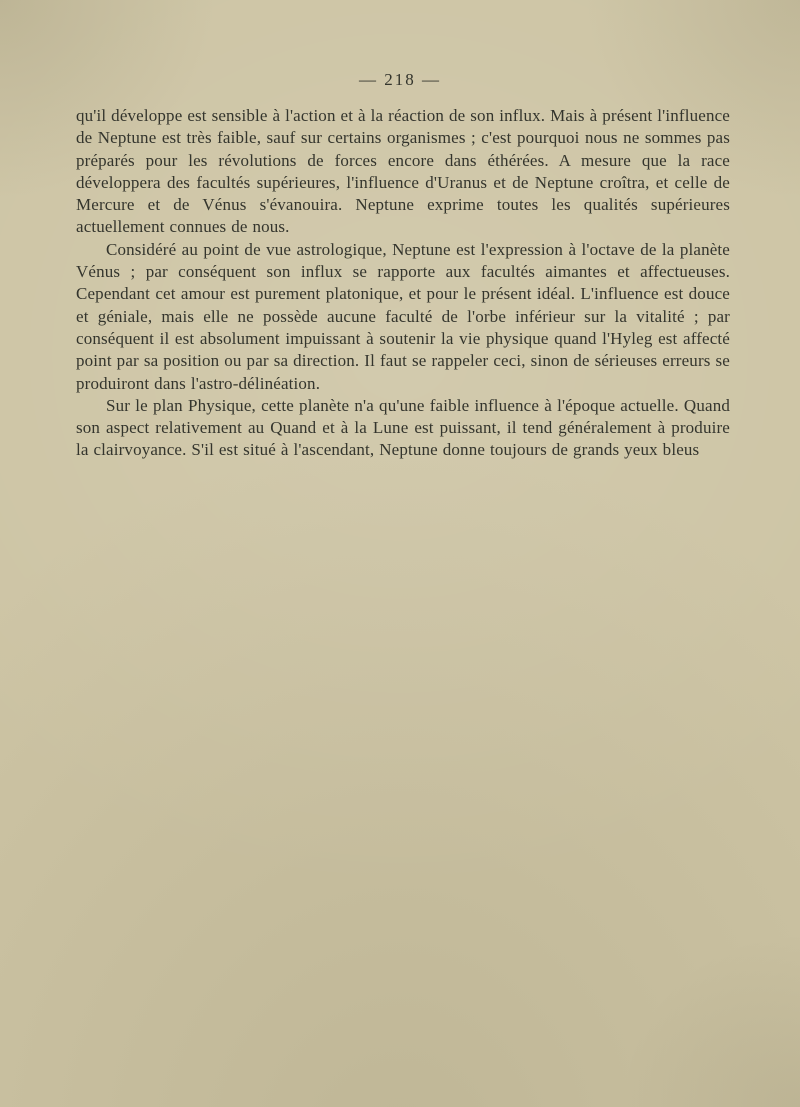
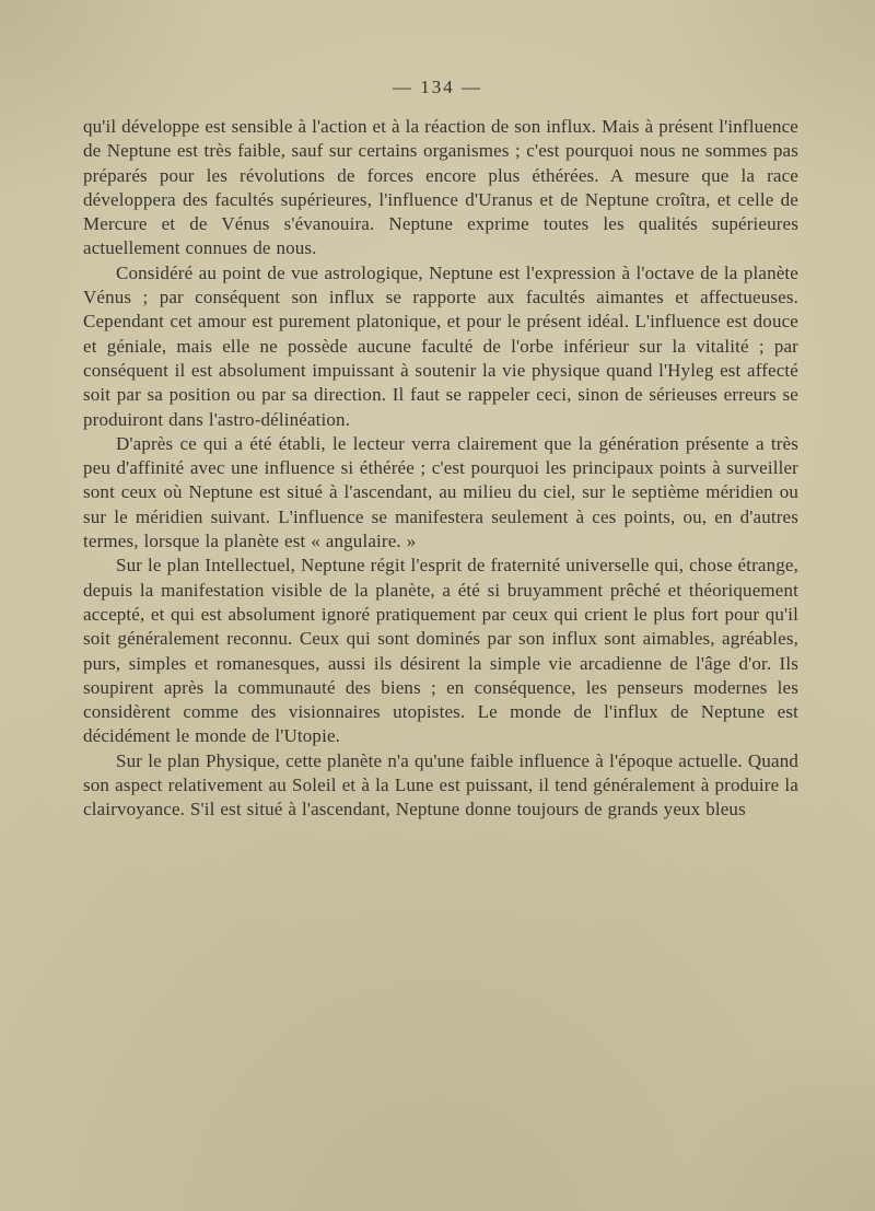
- — 218 —
+ — 134 —
- qu'il développe est sensible à l'action et à la réaction de son influx. Mais à présent l'influence de Neptune est très faible, sauf sur certains organismes ; c'est pourquoi nous ne sommes pas préparés pour les révolutions de forces encore dans éthérées. A mesure que la race développera des facultés supérieures, l'influence d'Uranus et de Neptune croîtra, et celle de Mercure et de Vénus s'évanouira. Neptune exprime toutes les qualités supérieures actuellement connues de nous.
+ qu'il développe est sensible à l'action et à la réaction de son influx. Mais à présent l'influence de Neptune est très faible, sauf sur certains organismes ; c'est pourquoi nous ne sommes pas préparés pour les révolutions de forces encore plus éthérées. A mesure que la race développera des facultés supérieures, l'influence d'Uranus et de Neptune croîtra, et celle de Mercure et de Vénus s'évanouira. Neptune exprime toutes les qualités supérieures actuellement connues de nous.
- Considéré au point de vue astrologique, Neptune est l'expression à l'octave de la planète Vénus ; par conséquent son influx se rapporte aux facultés aimantes et affectueuses. Cependant cet amour est purement platonique, et pour le présent idéal. L'influence est douce et géniale, mais elle ne possède aucune faculté de l'orbe inférieur sur la vitalité ; par conséquent il est absolument impuissant à soutenir la vie physique quand l'Hyleg est affecté point par sa position ou par sa direction. Il faut se rappeler ceci, sinon de sérieuses erreurs se produiront dans l'astro-délinéation.
+ Considéré au point de vue astrologique, Neptune est l'expression à l'octave de la planète Vénus ; par conséquent son influx se rapporte aux facultés aimantes et affectueuses. Cependant cet amour est purement platonique, et pour le présent idéal. L'influence est douce et géniale, mais elle ne possède aucune faculté de l'orbe inférieur sur la vitalité ; par conséquent il est absolument impuissant à soutenir la vie physique quand l'Hyleg est affecté soit par sa position ou par sa direction. Il faut se rappeler ceci, sinon de sérieuses erreurs se produiront dans l'astro-délinéation.
+ D'après ce qui a été établi, le lecteur verra clairement que la génération présente a très peu d'affinité avec une influence si éthérée ; c'est pourquoi les principaux points à surveiller sont ceux où Neptune est situé à l'ascendant, au milieu du ciel, sur le septième méridien ou sur le méridien suivant. L'influence se manifestera seulement à ces points, ou, en d'autres termes, lorsque la planète est « angulaire. »
+ Sur le plan Intellectuel, Neptune régit l'esprit de fraternité universelle qui, chose étrange, depuis la manifestation visible de la planète, a été si bruyamment prêché et théoriquement accepté, et qui est absolument ignoré pratiquement par ceux qui crient le plus fort pour qu'il soit généralement reconnu. Ceux qui sont dominés par son influx sont aimables, agréables, purs, simples et romanesques, aussi ils désirent la simple vie arcadienne de l'âge d'or. Ils soupirent après la communauté des biens ; en conséquence, les penseurs modernes les considèrent comme des visionnaires utopistes. Le monde de l'influx de Neptune est décidément le monde de l'Utopie.
- Sur le plan Physique, cette planète n'a qu'une faible influence à l'époque actuelle. Quand son aspect relativement au Quand et à la Lune est puissant, il tend généralement à produire la clairvoyance. S'il est situé à l'ascendant, Neptune donne toujours de grands yeux bleus
+ Sur le plan Physique, cette planète n'a qu'une faible influence à l'époque actuelle. Quand son aspect relativement au Soleil et à la Lune est puissant, il tend généralement à produire la clairvoyance. S'il est situé à l'ascendant, Neptune donne toujours de grands yeux bleus
